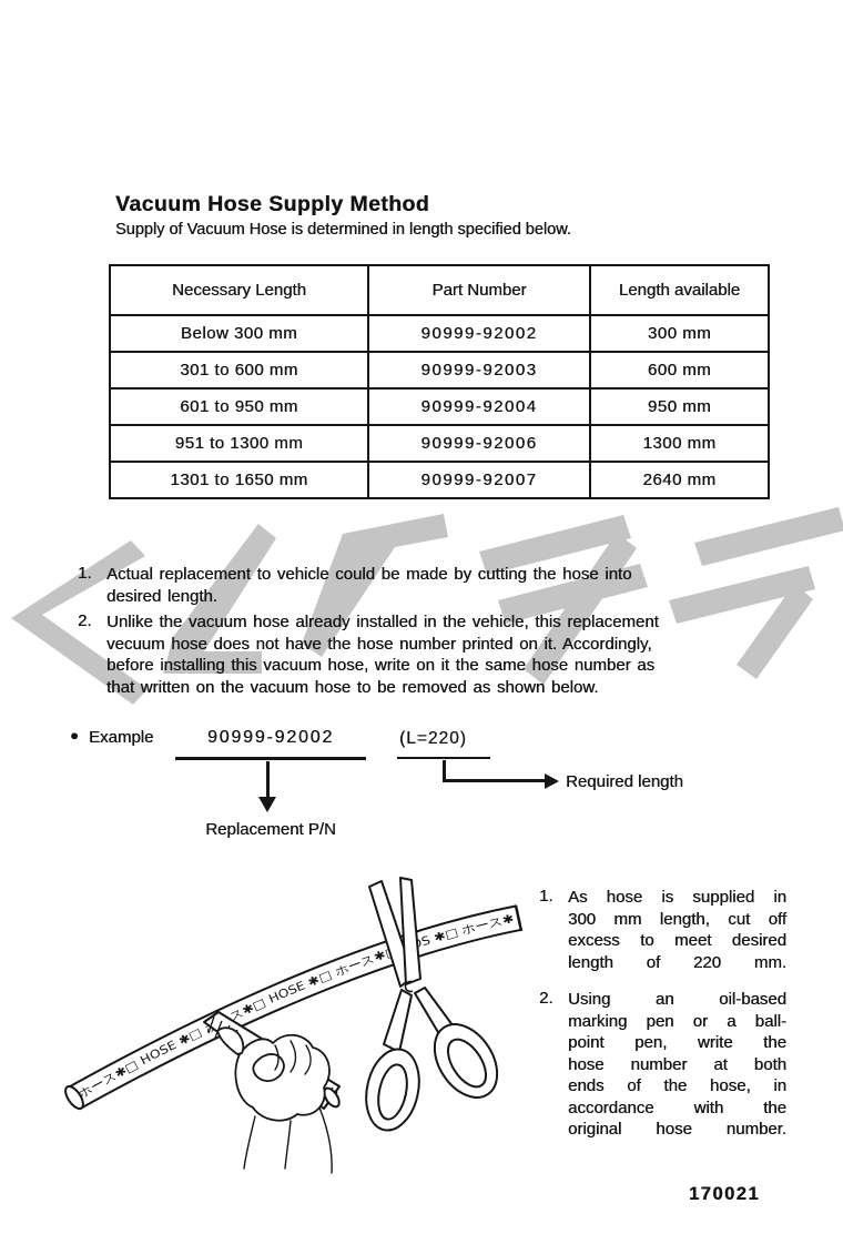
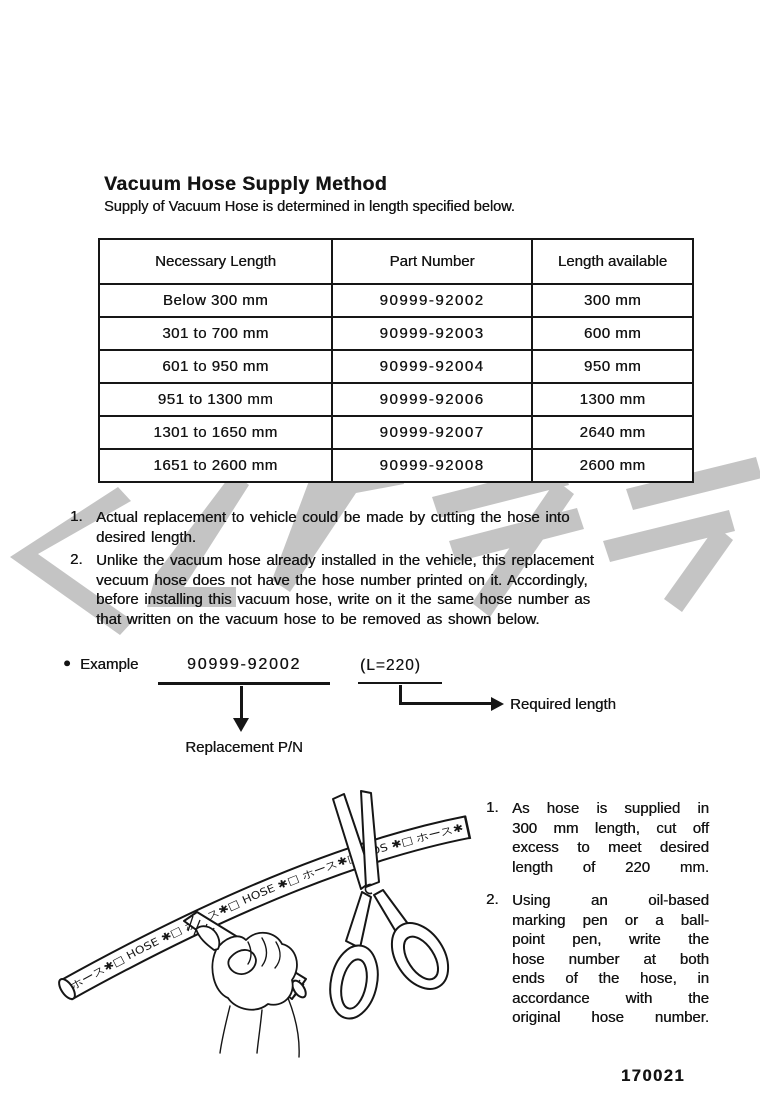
  Vacuum Hose Supply Method
  Supply of Vacuum Hose is determined in length specified below.
  Necessary Length	Part Number	Length available
  Below 300 mm	90999-92002	300 mm
- 301 to 600 mm	90999-92003	600 mm
+ 301 to 700 mm	90999-92003	600 mm
  601 to 950 mm	90999-92004	950 mm
  951 to 1300 mm	90999-92006	1300 mm
  1301 to 1650 mm	90999-92007	2640 mm
+ 1651 to 2600 mm	90999-92008	2600 mm
  1.
  Actual replacement to vehicle could be made by cutting the hose into
  desired length.
  2.
  Unlike the vacuum hose already installed in the vehicle, this replacement
  vecuum hose does not have the hose number printed on it. Accordingly,
  before installing this vacuum hose, write on it the same hose number as
  that written on the vacuum hose to be removed as shown below.
  ●
  Example
  90999-92002
  (L=220)
  Replacement P/N
  Required length
  1.
  As hose is supplied in
  300 mm length, cut off
  excess to meet desired
  length of 220 mm.
  2.
  Using an oil-based
  marking pen or a ball-
  point pen, write the
  hose number at both
  ends of the hose, in
  accordance with the
  original hose number.
  170021
